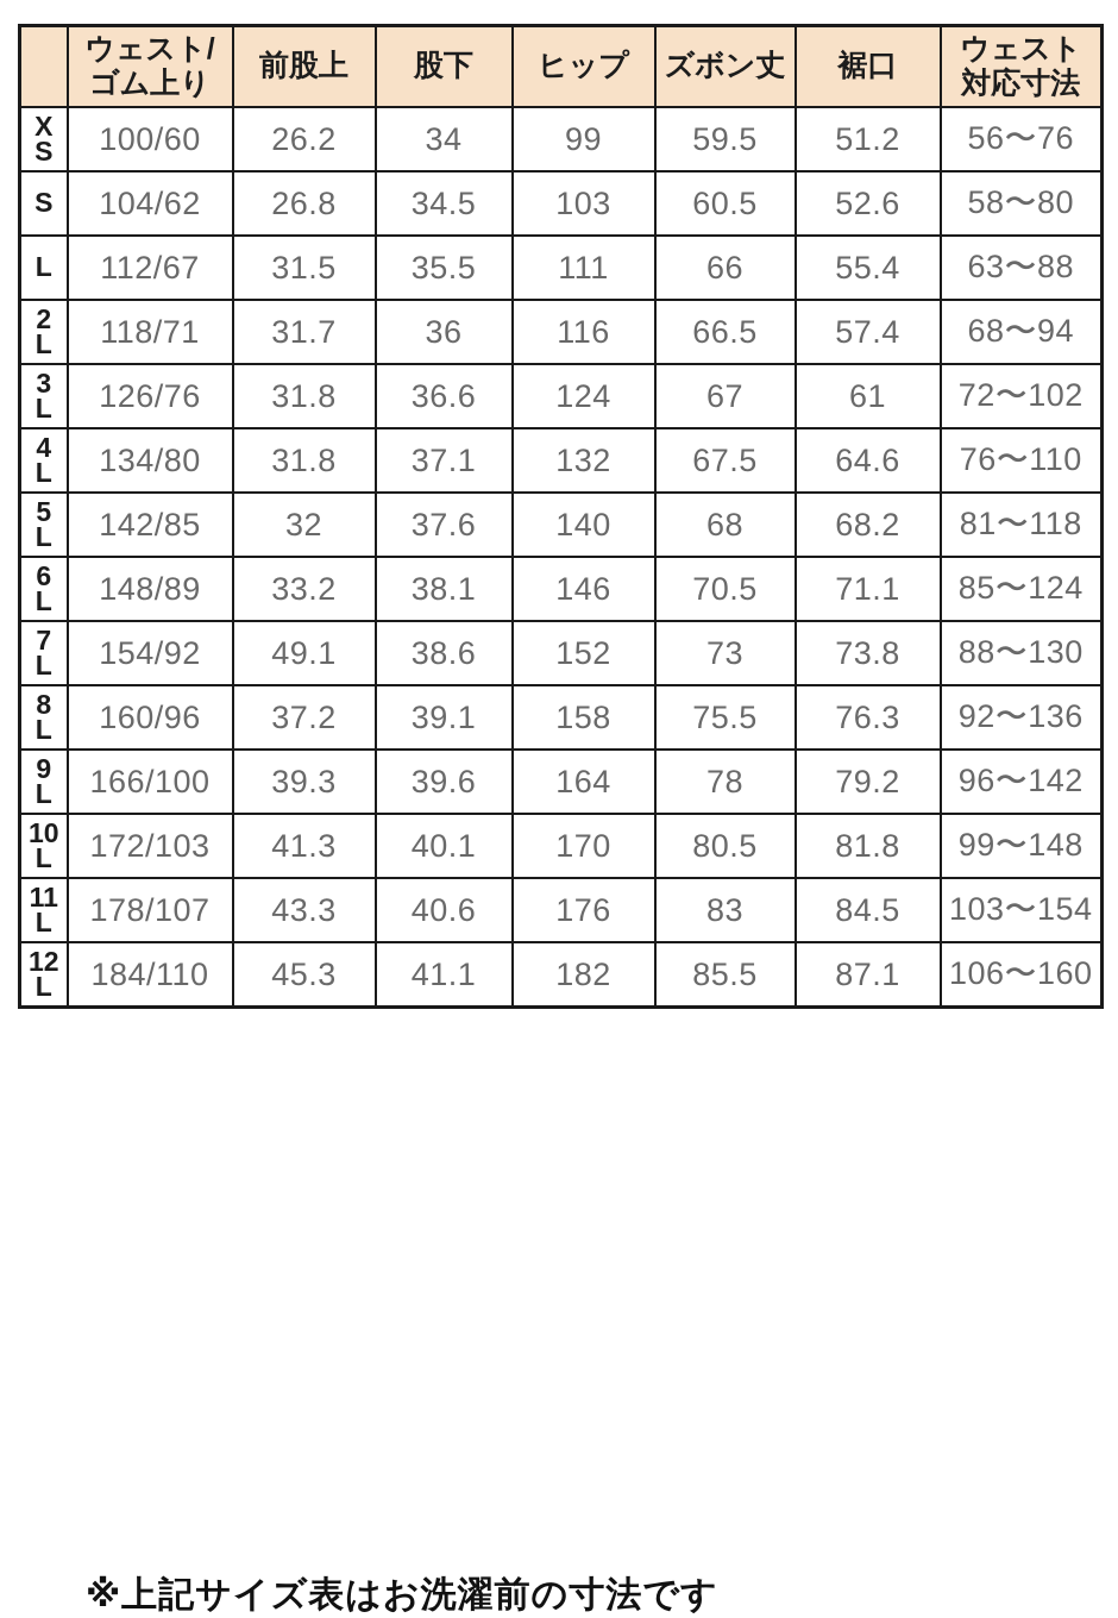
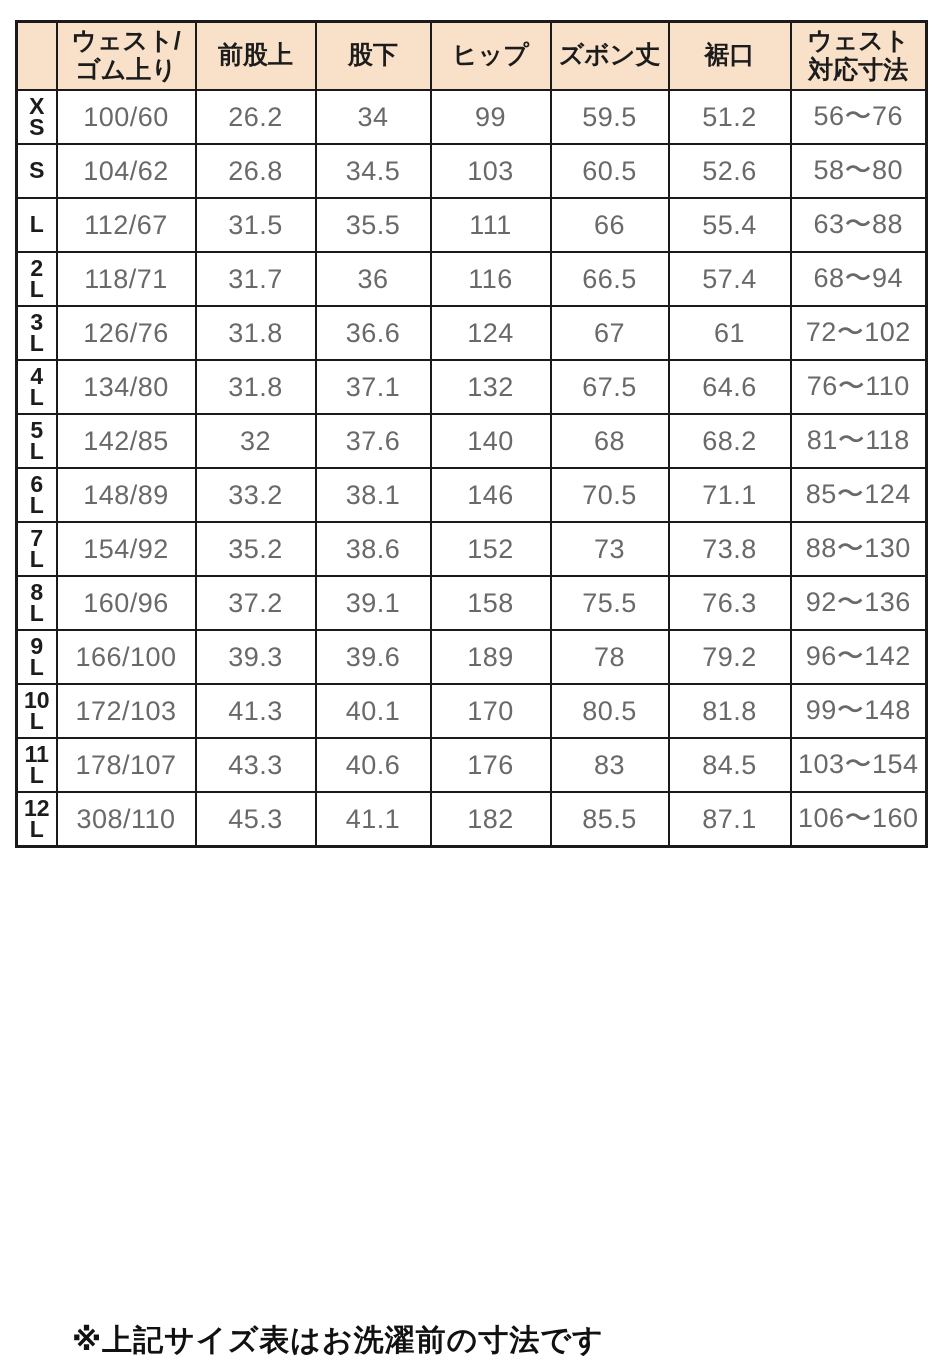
  	ウェスト/ ゴム上り	前股上	股下	ヒップ	ズボン丈	裾口	ウェスト 対応寸法
  XS	100/60	26.2	34	99	59.5	51.2	56〜76
  S	104/62	26.8	34.5	103	60.5	52.6	58〜80
  L	112/67	31.5	35.5	111	66	55.4	63〜88
  2L	118/71	31.7	36	116	66.5	57.4	68〜94
  3L	126/76	31.8	36.6	124	67	61	72〜102
  4L	134/80	31.8	37.1	132	67.5	64.6	76〜110
  5L	142/85	32	37.6	140	68	68.2	81〜118
  6L	148/89	33.2	38.1	146	70.5	71.1	85〜124
- 7L	154/92	49.1	38.6	152	73	73.8	88〜130
+ 7L	154/92	35.2	38.6	152	73	73.8	88〜130
  8L	160/96	37.2	39.1	158	75.5	76.3	92〜136
- 9L	166/100	39.3	39.6	164	78	79.2	96〜142
+ 9L	166/100	39.3	39.6	189	78	79.2	96〜142
  10L	172/103	41.3	40.1	170	80.5	81.8	99〜148
  11L	178/107	43.3	40.6	176	83	84.5	103〜154
- 12L	184/110	45.3	41.1	182	85.5	87.1	106〜160
+ 12L	308/110	45.3	41.1	182	85.5	87.1	106〜160
  ※上記サイズ表はお洗濯前の寸法です
